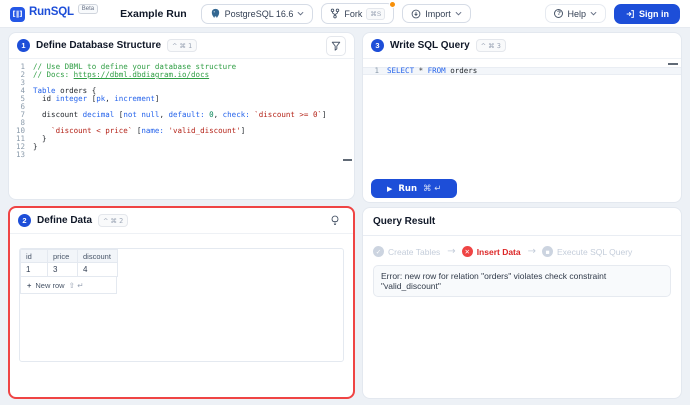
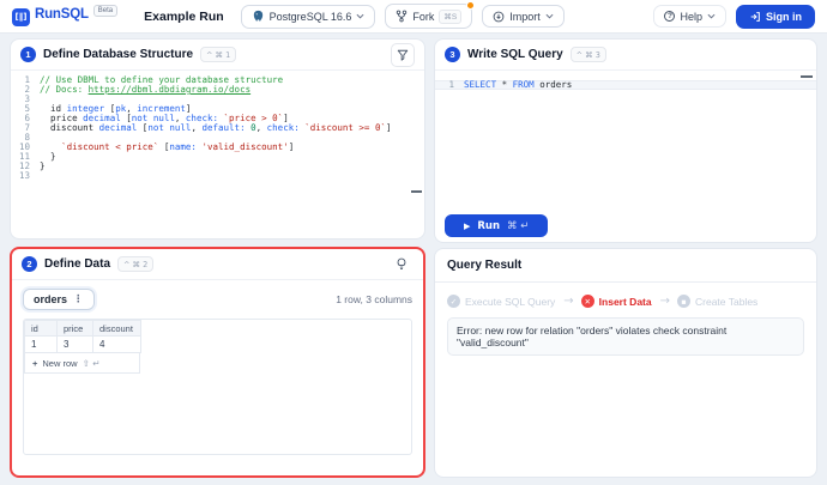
  [‖]
  RunSQL
  Example Run
  PostgreSQL 16.6
  Fork
  Import
  Help
  Sign in
  1
  Define Database Structure
  ^ ⌘ 1
  1
  // Use DBML to define your database structure
  2
  // Docs: https://dbml.dbdiagram.io/docs
  3
- 4
- Table orders {
  5
  id integer [pk, increment]
  6
+ price decimal [not null, check: `price > 0`]
  7
  discount decimal [not null, default: 0, check: `discount >= 0`]
  8
  10
  `discount < price` [name: 'valid_discount']
  11
  }
  12
  }
  13
  3
  Write SQL Query
  ^ ⌘ 3
  1
  SELECT * FROM orders
  ▶
  Run
  ⌘ ↵
  2
  Define Data
  ^ ⌘ 2
+ orders
+ ⋮
+ 1 row, 3 columns
  id	price	discount
  1	3	4
  +
  New row
  ⇧ ↵
  Query Result
  ✓
- Create Tables
+ Execute SQL Query
  →
  ✕
  Insert Data
  →
  ▪
- Execute SQL Query
+ Create Tables
  Error: new row for relation "orders" violates check constraint "valid_discount"
